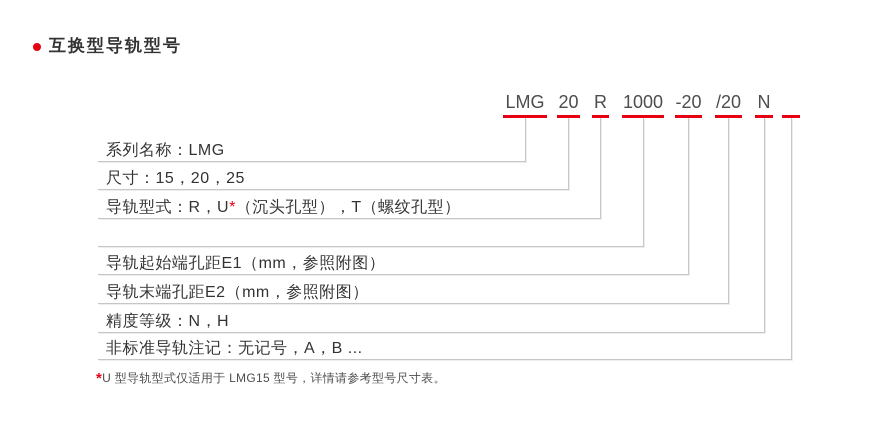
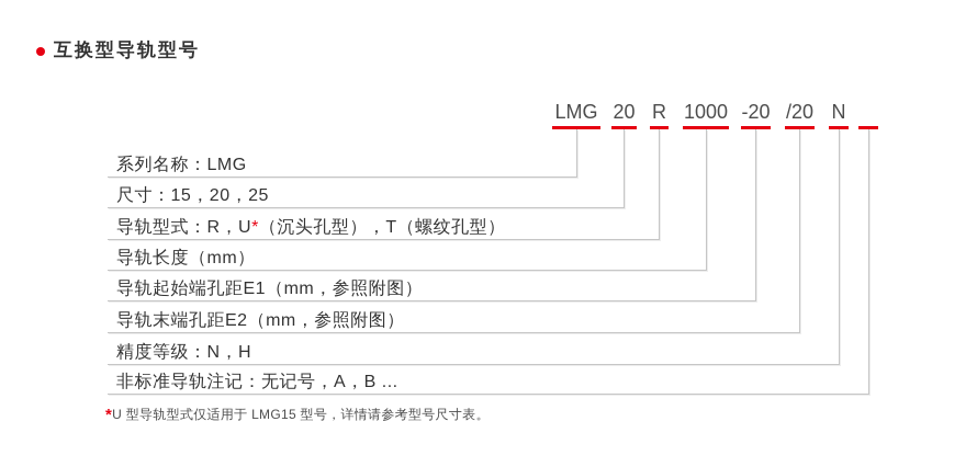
  互换型导轨型号
  LMG
  20
  R
  1000
  -20
  /20
  N
  系列名称：LMG
  尺寸：15，20，25
  导轨型式：R，U*（沉头孔型），T（螺纹孔型）
+ 导轨长度（mm）
  导轨起始端孔距E1（mm，参照附图）
  导轨末端孔距E2（mm，参照附图）
  精度等级：N，H
  非标准导轨注记：无记号，A，B ...
  *U 型导轨型式仅适用于 LMG15 型号，详情请参考型号尺寸表。
